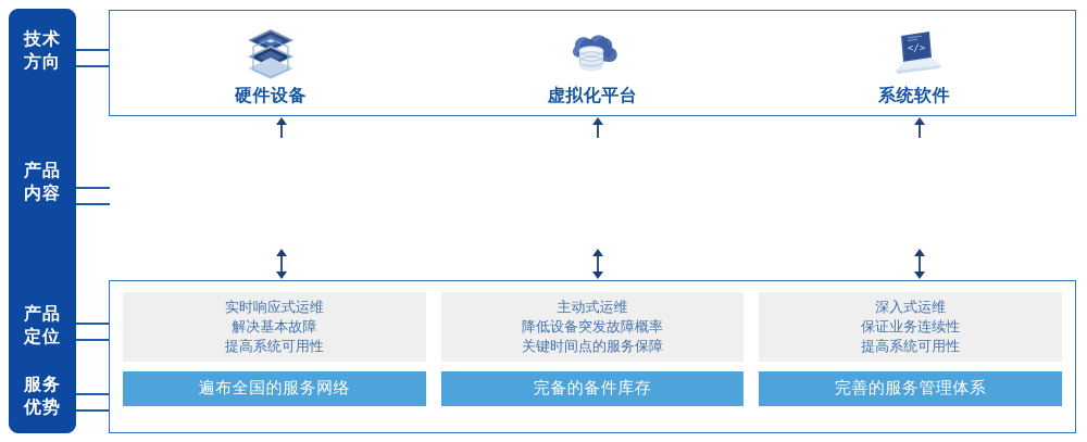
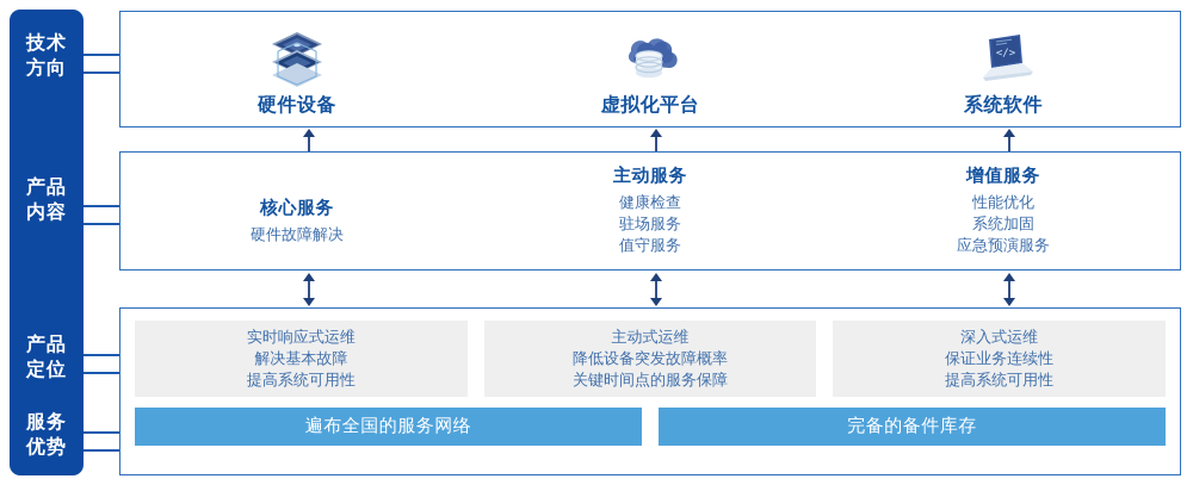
  技术
  方向
  产品
  内容
  产品
  定位
  服务
  优势
  硬件设备
  虚拟化平台
  </>
  系统软件
+ 核心服务
+ 硬件故障解决
+ 主动服务
+ 健康检查
+ 驻场服务
+ 值守服务
+ 增值服务
+ 性能优化
+ 系统加固
+ 应急预演服务
  实时响应式运维
  解决基本故障
  提高系统可用性
  主动式运维
  降低设备突发故障概率
  关键时间点的服务保障
  深入式运维
  保证业务连续性
  提高系统可用性
  遍布全国的服务网络
  完备的备件库存
- 完善的服务管理体系
